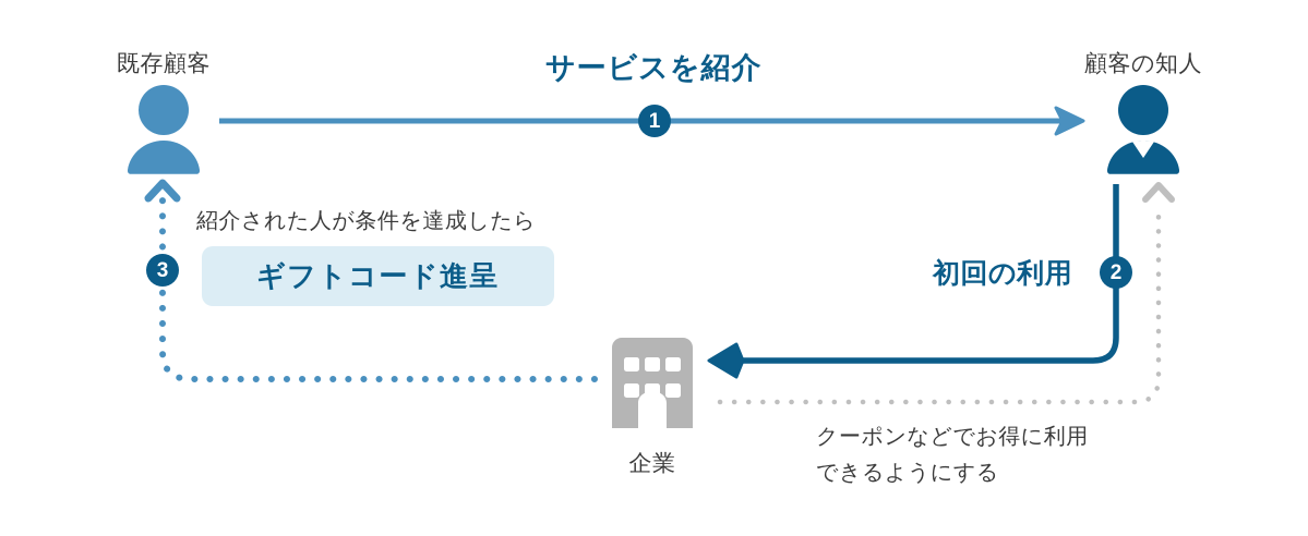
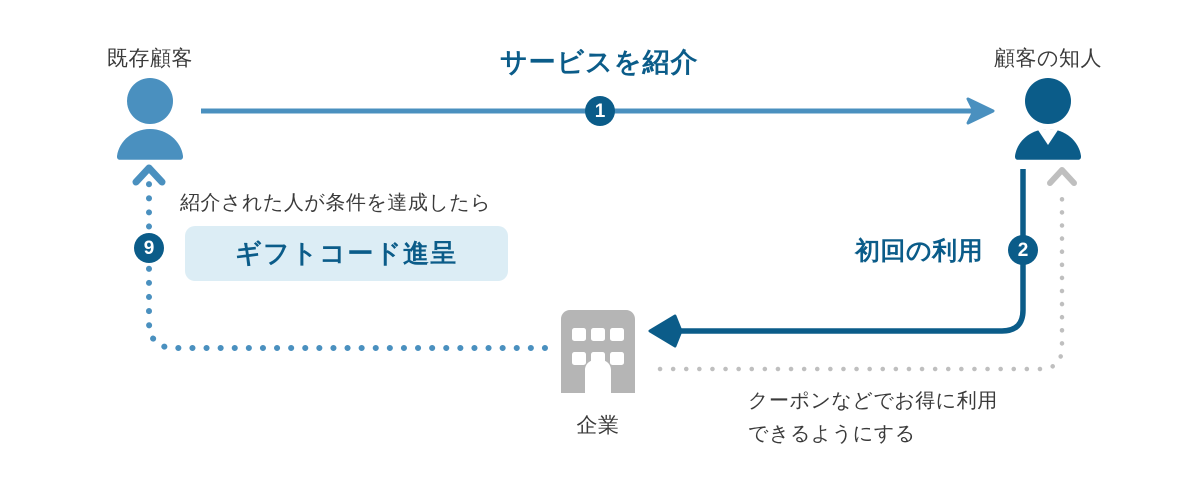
  既存顧客
  顧客の知人
  企業
  サービスを紹介
  1
  初回の利用
  2
- 3
+ 9
  紹介された人が条件を達成したら
  ギフトコード進呈
  クーポンなどでお得に利用
  できるようにする
